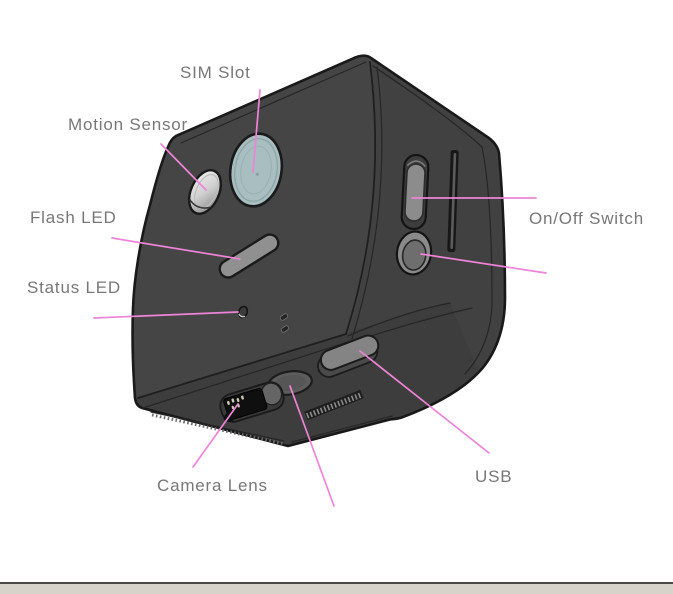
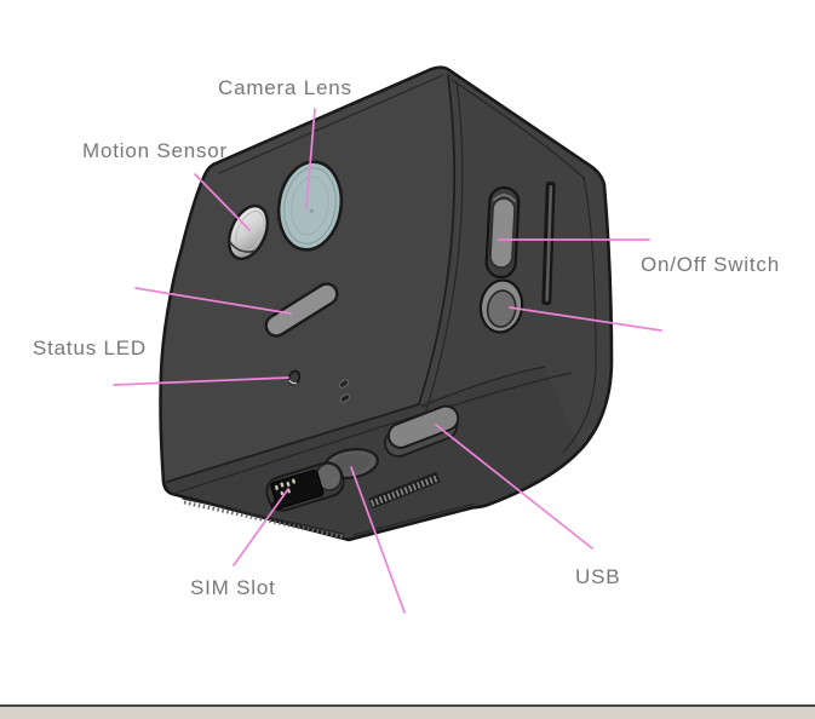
- SIM Slot
+ Camera Lens
  Motion Sensor
- Flash LED
  Status LED
- Camera Lens
+ SIM Slot
  USB
  On/Off Switch
